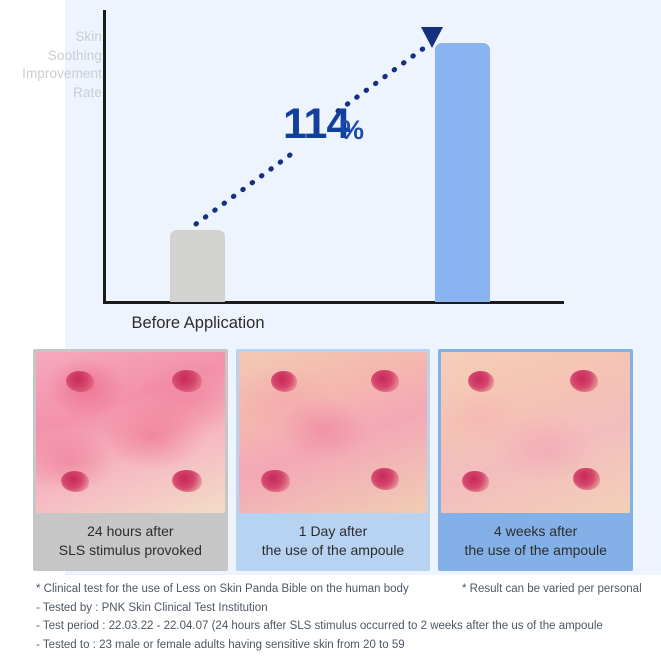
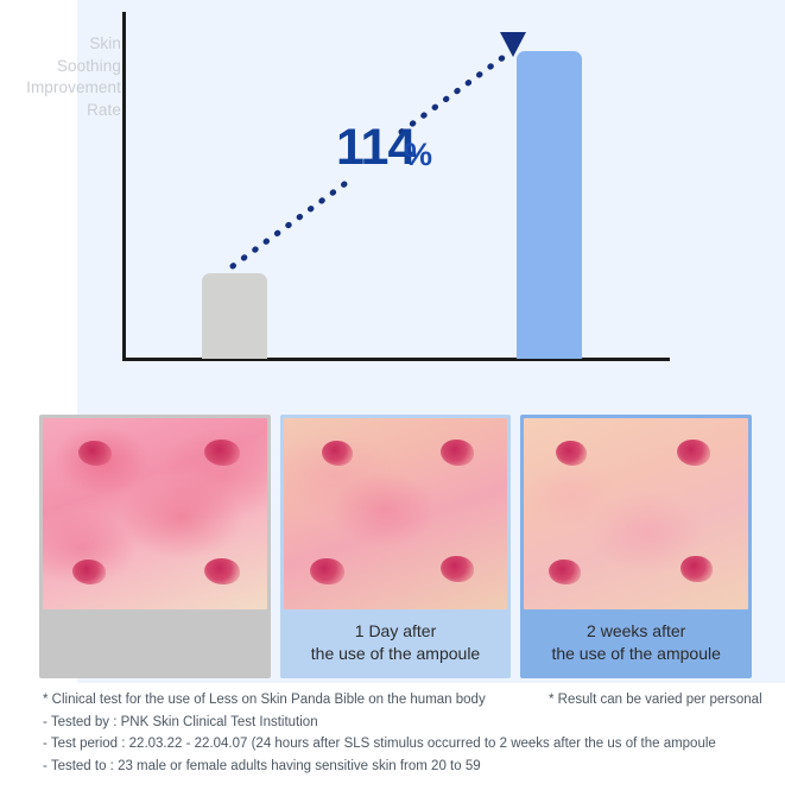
  Skin
  Soothing
  Improvement
  Rate
  114
  %
- Before Application
- 24 hours after
- SLS stimulus provoked
  1 Day after
  the use of the ampoule
- 4 weeks after
+ 2 weeks after
  the use of the ampoule
  * Clinical test for the use of Less on Skin Panda Bible on the human body
  - Tested by : PNK Skin Clinical Test Institution
  - Test period : 22.03.22 - 22.04.07 (24 hours after SLS stimulus occurred to 2 weeks after the us of the ampoule
  - Tested to : 23 male or female adults having sensitive skin from 20 to 59
  * Result can be varied per personal
